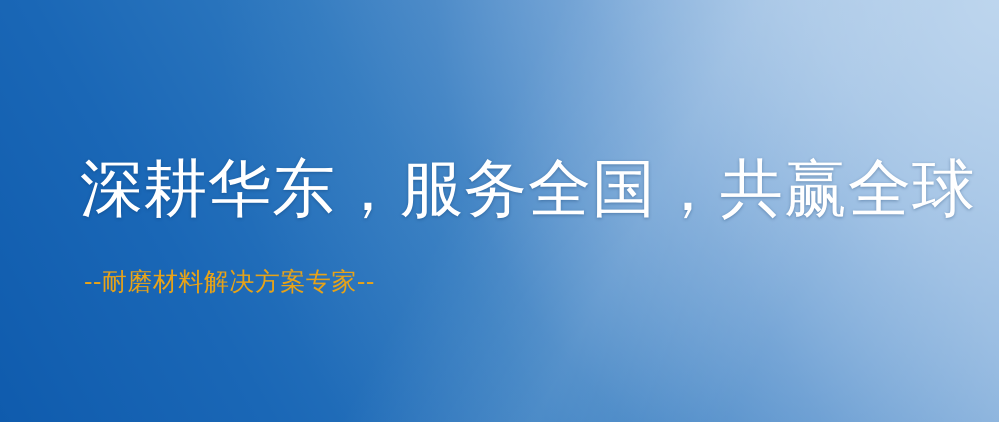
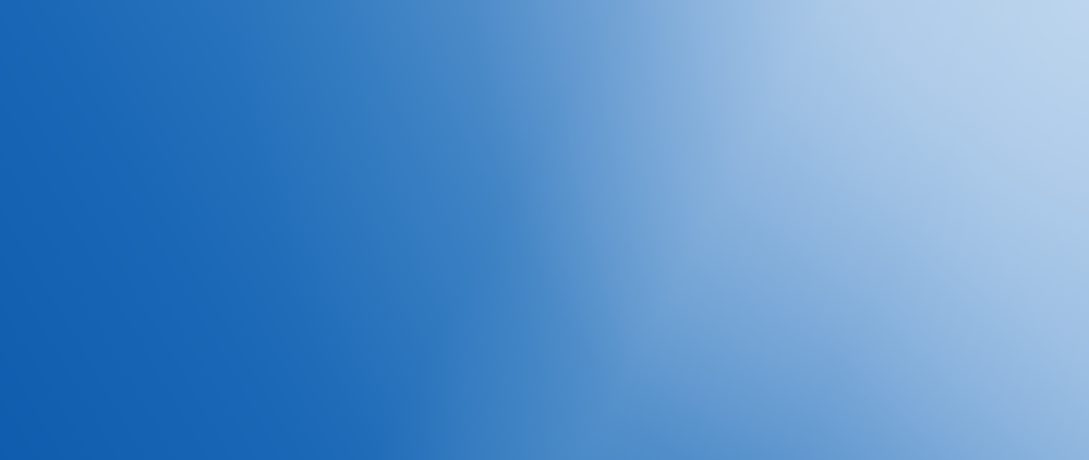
- 深耕华东，服务全国，共赢全球
- --耐磨材料解决方案专家--
